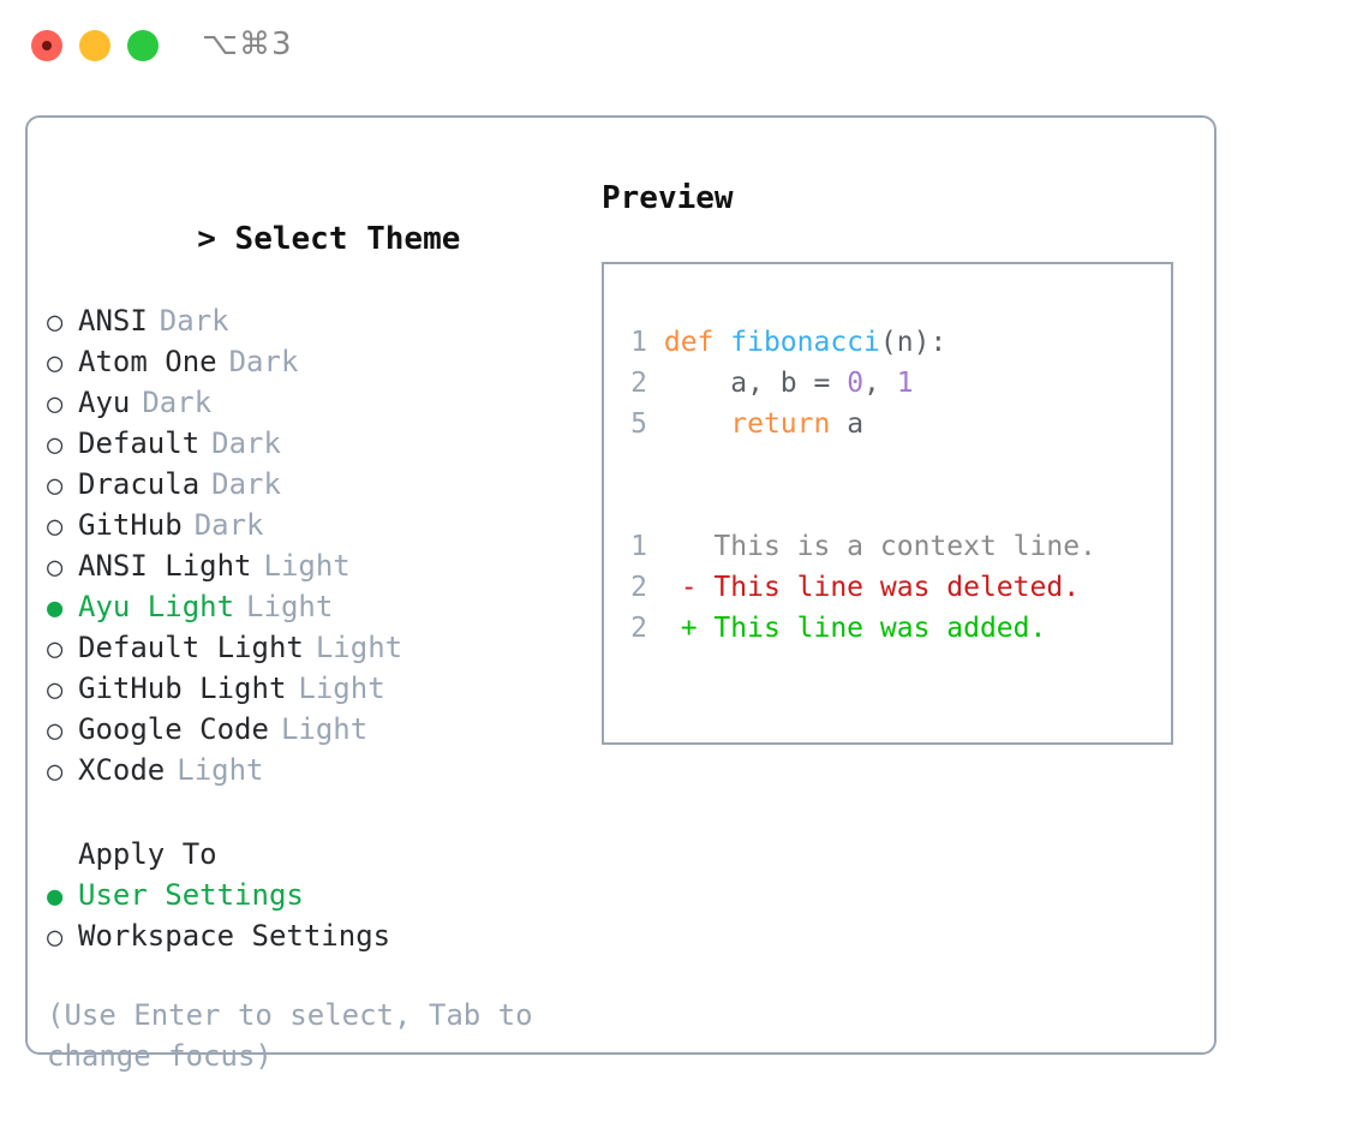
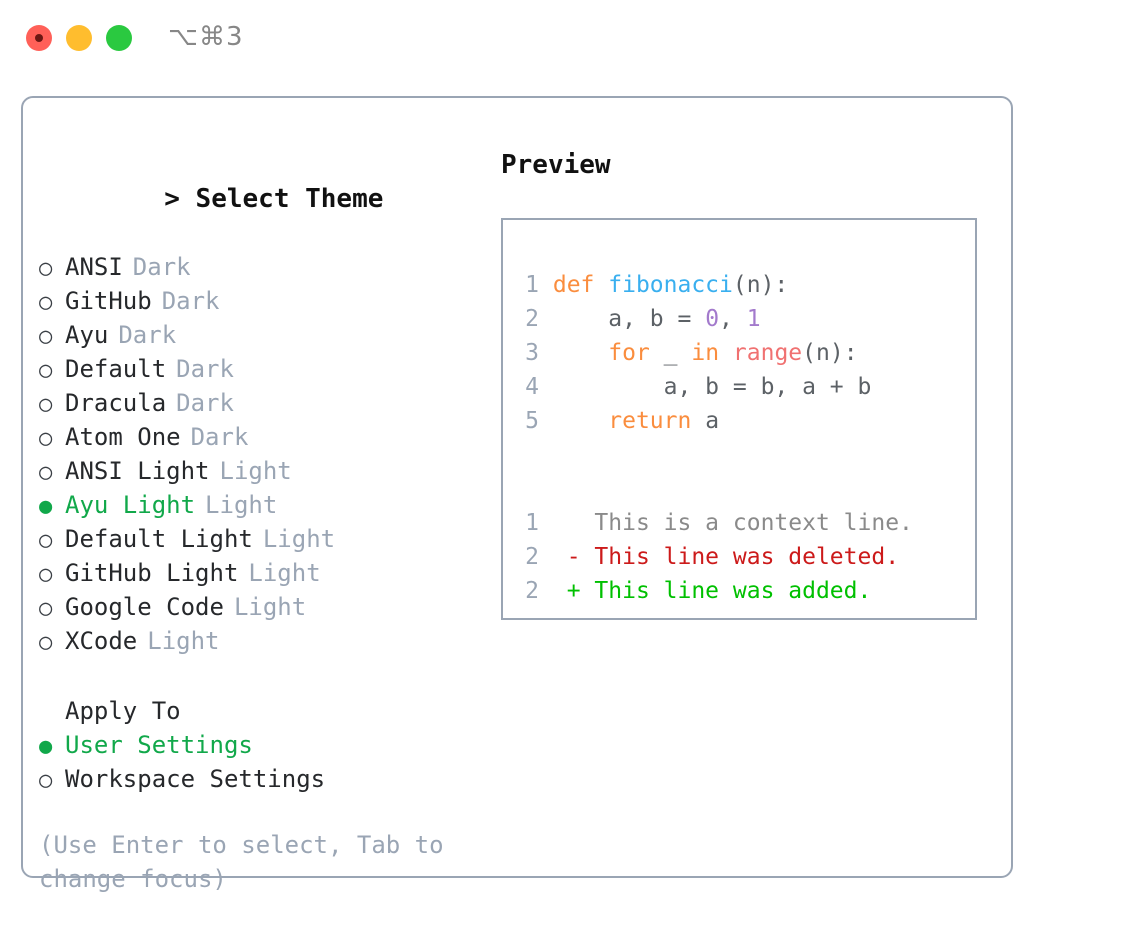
  ⌥⌘3
  > Select Theme
  ○
  ANSI
  Dark
  ○
- Atom One
+ GitHub
  Dark
  ○
  Ayu
  Dark
  ○
  Default
  Dark
  ○
  Dracula
  Dark
  ○
- GitHub
+ Atom One
  Dark
  ○
  ANSI Light
  Light
  ●
  Ayu Light
  Light
  ○
  Default Light
  Light
  ○
  GitHub Light
  Light
  ○
  Google Code
  Light
  ○
  XCode
  Light
  Apply To
  ●
  User Settings
  ○
  Workspace Settings
  (Use Enter to select, Tab to change focus)
  Preview
  1 def fibonacci(n):
  2 a, b = 0, 1
+ 3 for _ in range(n):
+ 4 a, b = b, a + b
  5 return a
  1 This is a context line.
  2 - This line was deleted.
  2 + This line was added.
